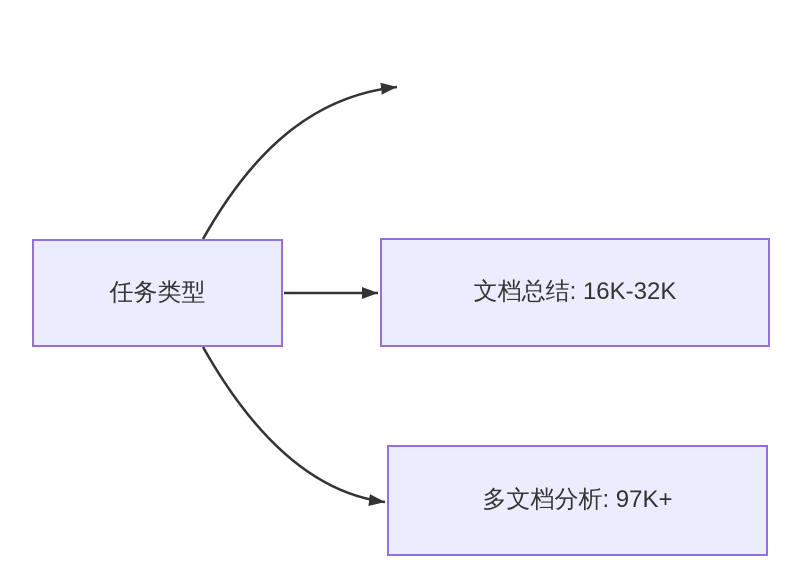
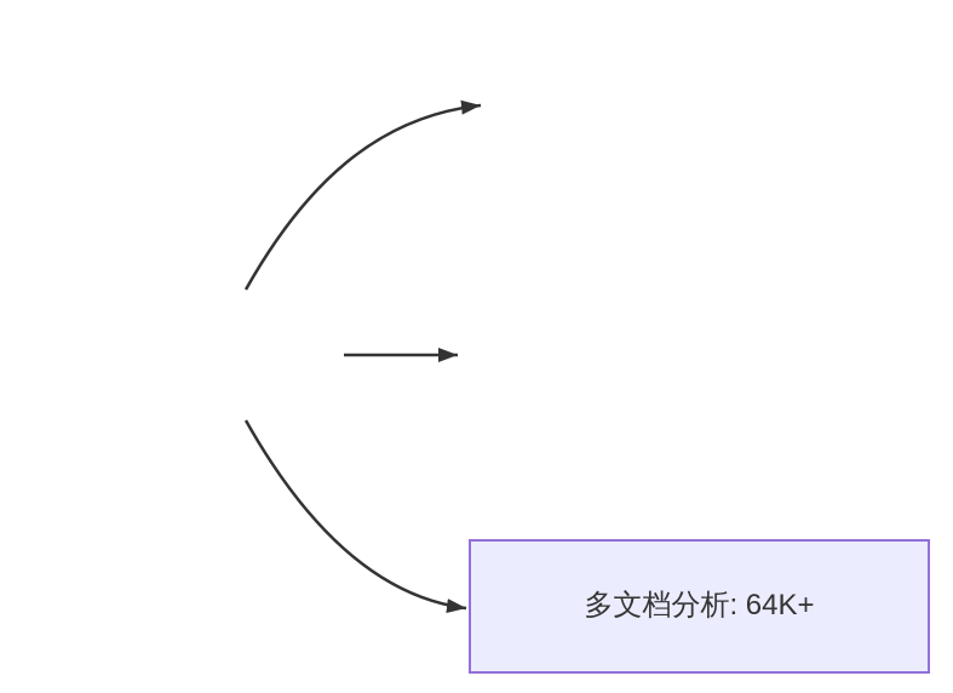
- 任务类型
- 文档总结: 16K-32K
- 多文档分析: 97K+
+ 多文档分析: 64K+
